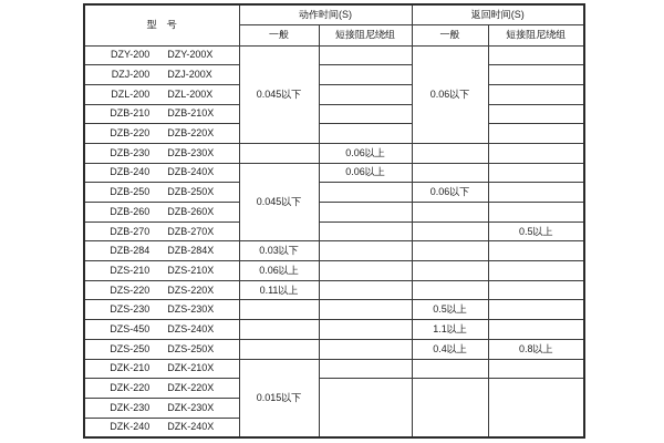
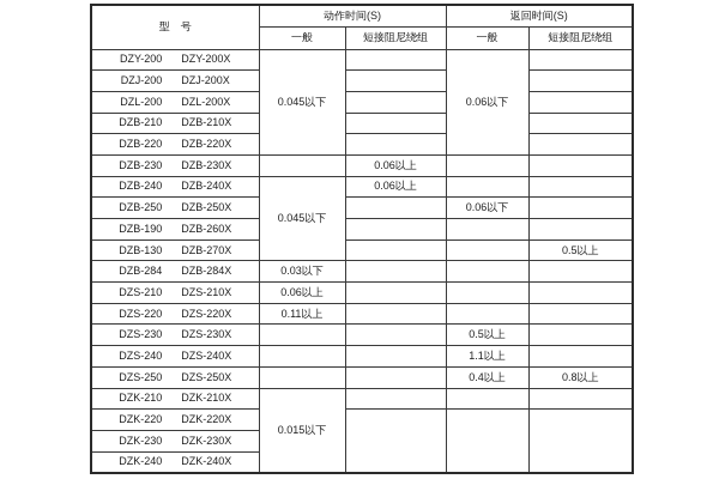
  型 号	动作时间(S)	返回时间(S)
  一般	短接阻尼绕组	一般	短接阻尼绕组
  DZY-200 DZY-200X	0.045以下		0.06以下
  DZJ-200 DZJ-200X
  DZL-200 DZL-200X
  DZB-210 DZB-210X
  DZB-220 DZB-220X
  DZB-230 DZB-230X		0.06以上
  DZB-240 DZB-240X	0.045以下	0.06以上
  DZB-250 DZB-250X		0.06以下
- DZB-260 DZB-260X
+ DZB-190 DZB-260X
- DZB-270 DZB-270X			0.5以上
+ DZB-130 DZB-270X			0.5以上
  DZB-284 DZB-284X	0.03以下
  DZS-210 DZS-210X	0.06以上
  DZS-220 DZS-220X	0.11以上
  DZS-230 DZS-230X			0.5以上
- DZS-450 DZS-240X			1.1以上
+ DZS-240 DZS-240X			1.1以上
  DZS-250 DZS-250X			0.4以上	0.8以上
  DZK-210 DZK-210X	0.015以下
  DZK-220 DZK-220X
  DZK-230 DZK-230X
  DZK-240 DZK-240X
